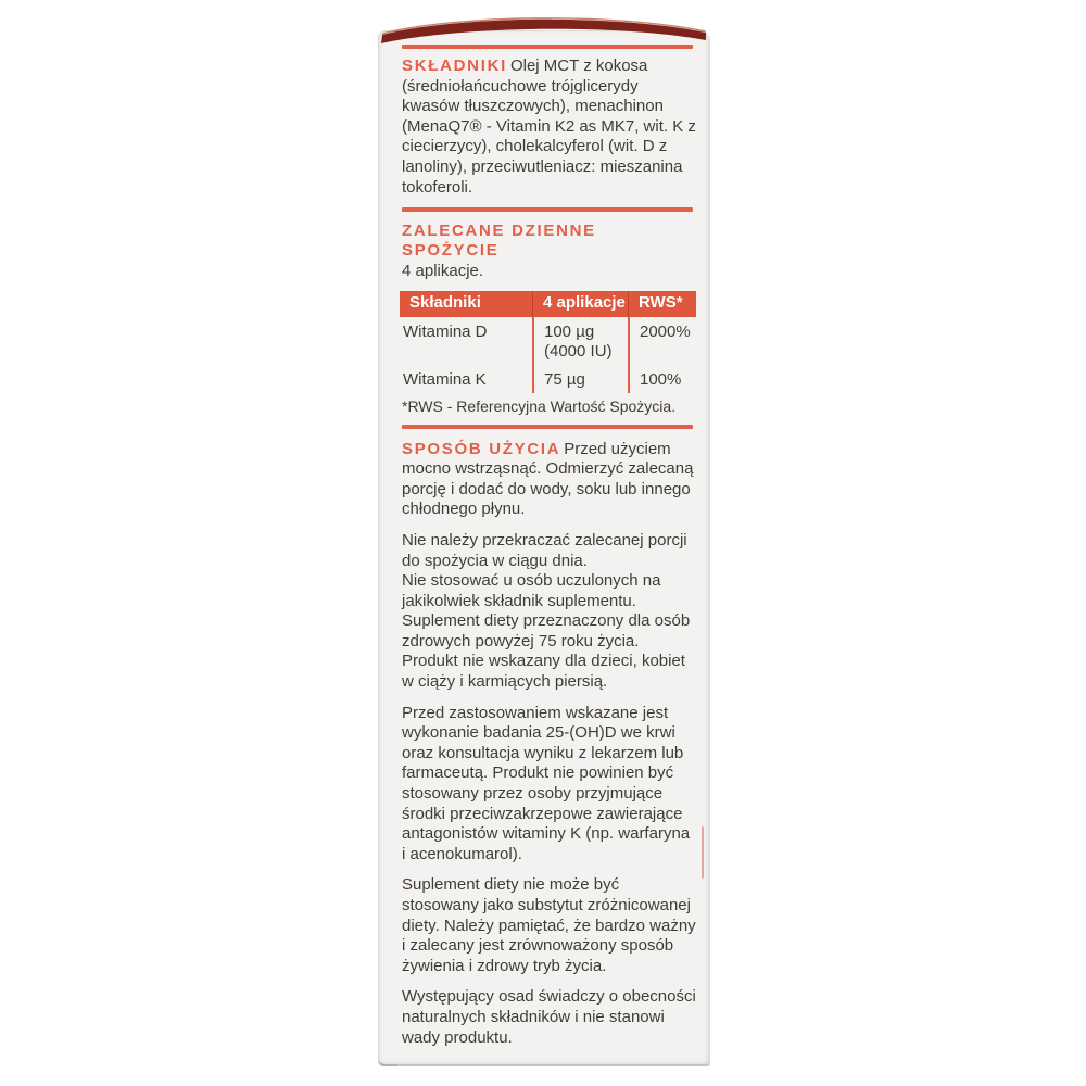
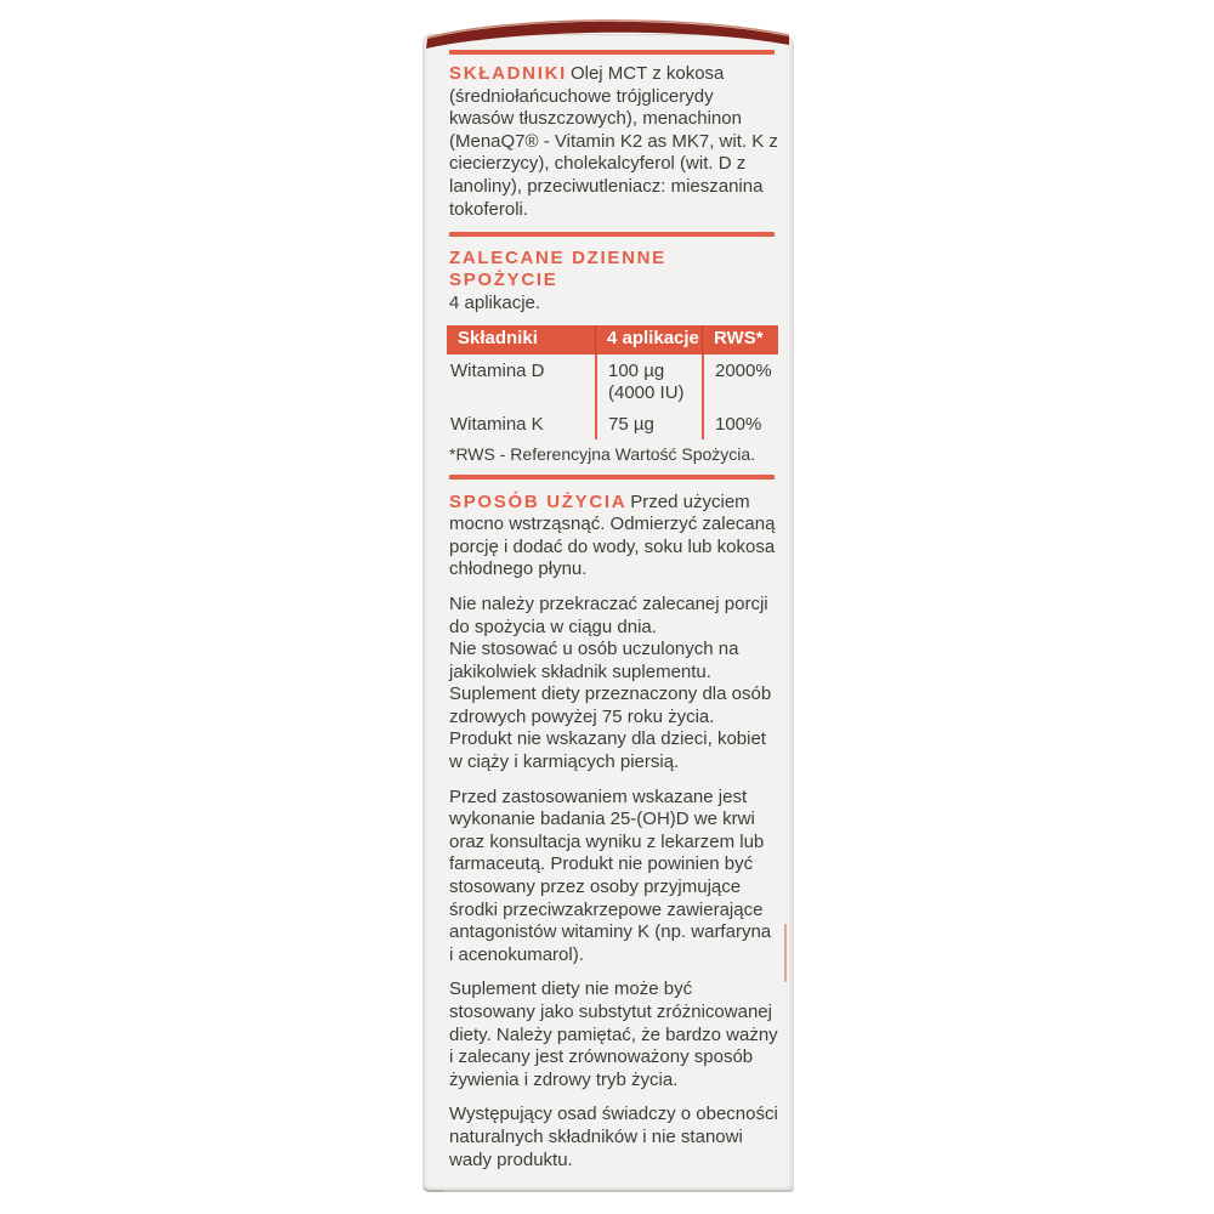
  SKŁADNIKI Olej MCT z kokosa (średniołańcuchowe trójglicerydy kwasów tłuszczowych), menachinon (MenaQ7® - Vitamin K2 as MK7, wit. K z ciecierzycy), cholekalcyferol (wit. D z lanoliny), przeciwutleniacz: mieszanina tokoferoli.
  ZALECANE DZIENNE SPOŻYCIE
  4 aplikacje.
  Składniki
  4 aplikacje
  RWS*
  Witamina D
  100 µg
  (4000 IU)
  2000%
  Witamina K
  75 µg
  100%
  *RWS - Referencyjna Wartość Spożycia.
- SPOSÓB UŻYCIA Przed użyciem mocno wstrząsnąć. Odmierzyć zalecaną porcję i dodać do wody, soku lub innego chłodnego płynu.
+ SPOSÓB UŻYCIA Przed użyciem mocno wstrząsnąć. Odmierzyć zalecaną porcję i dodać do wody, soku lub kokosa chłodnego płynu.
  Nie należy przekraczać zalecanej porcji do spożycia w ciągu dnia.
  Nie stosować u osób uczulonych na jakikolwiek składnik suplementu.
  Suplement diety przeznaczony dla osób zdrowych powyżej 75 roku życia. Produkt nie wskazany dla dzieci, kobiet w ciąży i karmiących piersią.
  Przed zastosowaniem wskazane jest wykonanie badania 25-(OH)D we krwi oraz konsultacja wyniku z lekarzem lub farmaceutą. Produkt nie powinien być stosowany przez osoby przyjmujące środki przeciwzakrzepowe zawierające antagonistów witaminy K (np. warfaryna i acenokumarol).
  Suplement diety nie może być stosowany jako substytut zróżnicowanej diety. Należy pamiętać, że bardzo ważny i zalecany jest zrównoważony sposób żywienia i zdrowy tryb życia.
  Występujący osad świadczy o obecności naturalnych składników i nie stanowi wady produktu.
